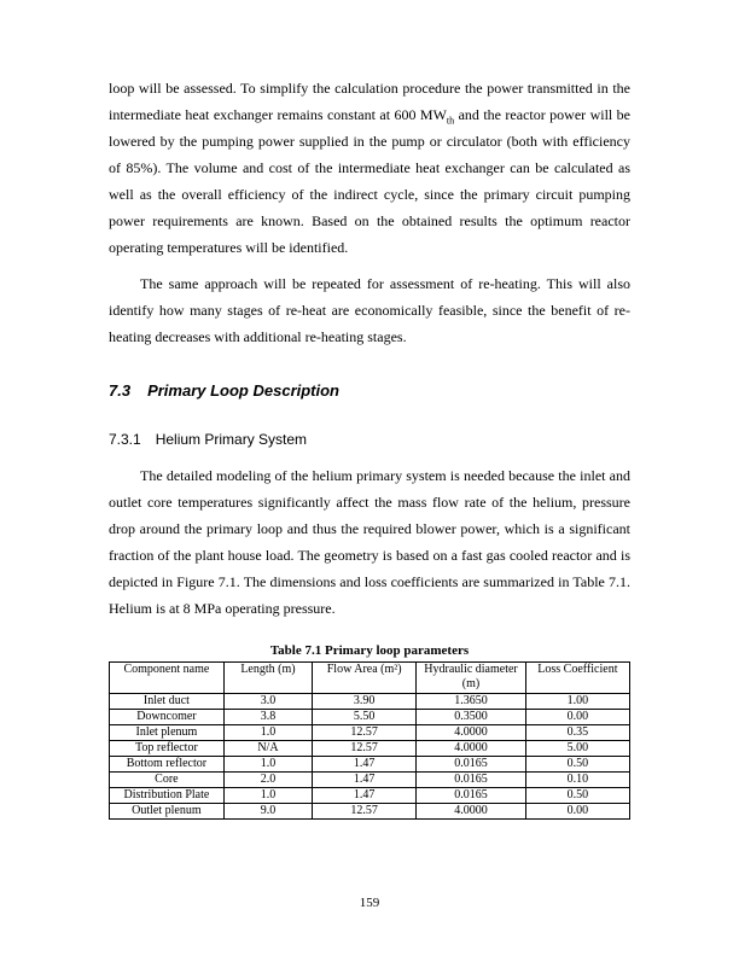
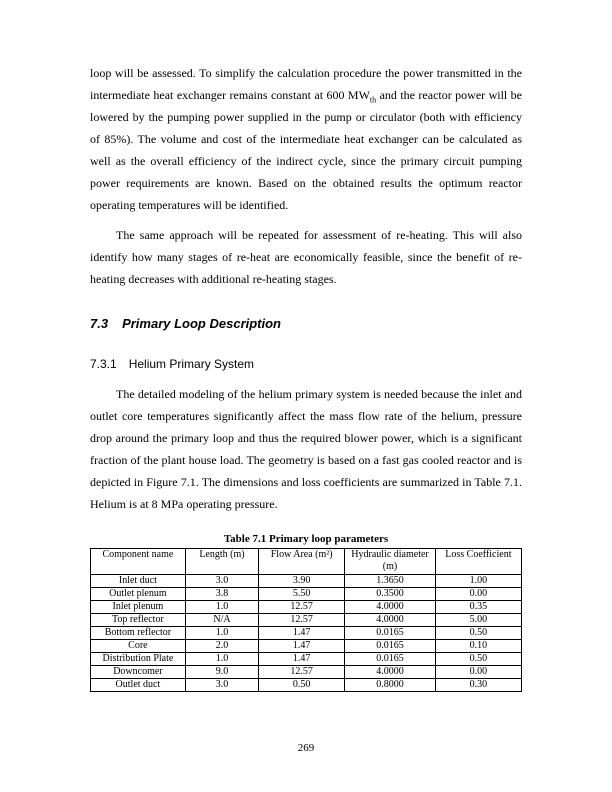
  loop will be assessed. To simplify the calculation procedure the power transmitted in the intermediate heat exchanger remains constant at 600 MWth and the reactor power will be lowered by the pumping power supplied in the pump or circulator (both with efficiency of 85%). The volume and cost of the intermediate heat exchanger can be calculated as well as the overall efficiency of the indirect cycle, since the primary circuit pumping power requirements are known. Based on the obtained results the optimum reactor operating temperatures will be identified.
  The same approach will be repeated for assessment of re-heating. This will also identify how many stages of re-heat are economically feasible, since the benefit of re-heating decreases with additional re-heating stages.
  7.3 Primary Loop Description
  7.3.1 Helium Primary System
  The detailed modeling of the helium primary system is needed because the inlet and outlet core temperatures significantly affect the mass flow rate of the helium, pressure drop around the primary loop and thus the required blower power, which is a significant fraction of the plant house load. The geometry is based on a fast gas cooled reactor and is depicted in Figure 7.1. The dimensions and loss coefficients are summarized in Table 7.1. Helium is at 8 MPa operating pressure.
  Table 7.1 Primary loop parameters
  Component name	Length (m)	Flow Area (m²)	Hydraulic diameter (m)	Loss Coefficient
  Inlet duct	3.0	3.90	1.3650	1.00
- Downcomer	3.8	5.50	0.3500	0.00
+ Outlet plenum	3.8	5.50	0.3500	0.00
  Inlet plenum	1.0	12.57	4.0000	0.35
  Top reflector	N/A	12.57	4.0000	5.00
  Bottom reflector	1.0	1.47	0.0165	0.50
  Core	2.0	1.47	0.0165	0.10
  Distribution Plate	1.0	1.47	0.0165	0.50
- Outlet plenum	9.0	12.57	4.0000	0.00
+ Downcomer	9.0	12.57	4.0000	0.00
+ Outlet duct	3.0	0.50	0.8000	0.30
- 159
+ 269
